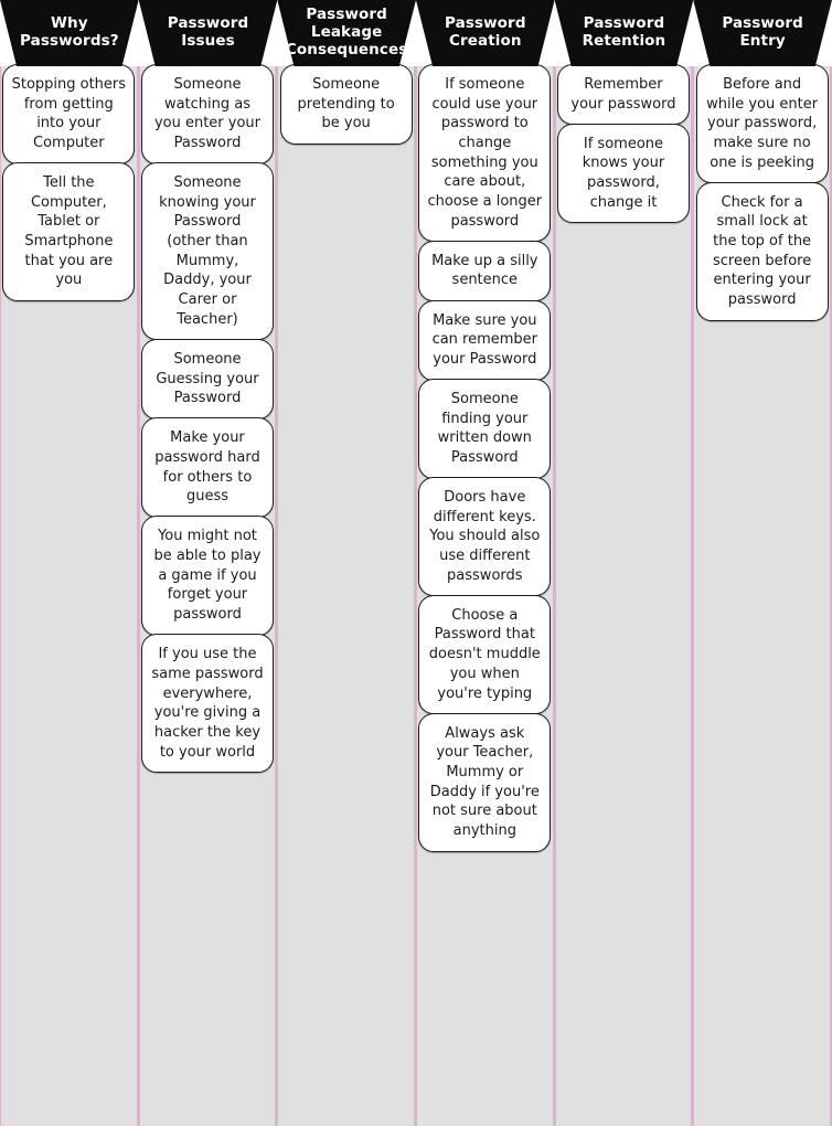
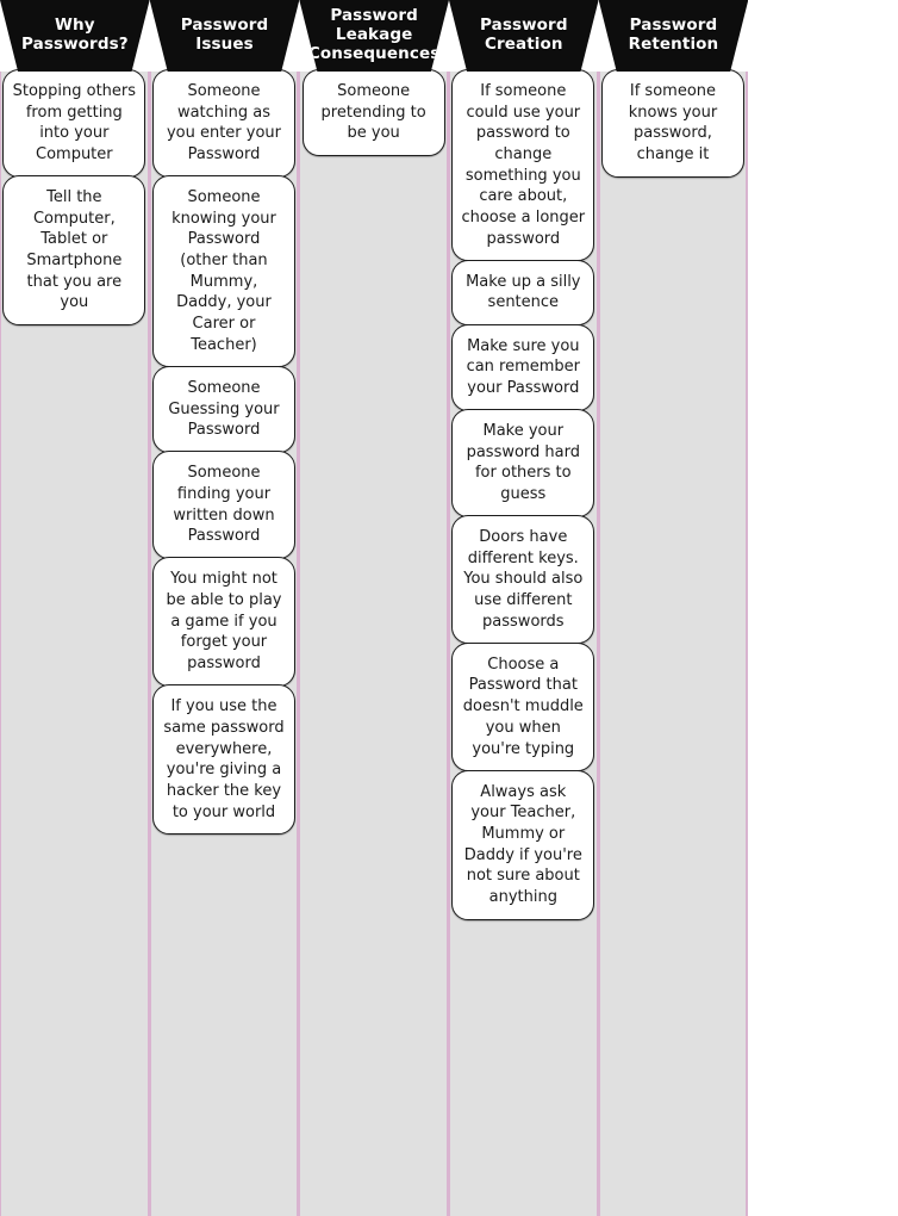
  Why Passwords?
  Stopping others from getting into your Computer
  Tell the Computer, Tablet or Smartphone that you are you
  Password Issues
  Someone watching as you enter your Password
  Someone knowing your Password (other than Mummy, Daddy, your Carer or Teacher)
  Someone Guessing your Password
- Make your password hard for others to guess
+ Someone finding your written down Password
  You might not be able to play a game if you forget your password
  If you use the same password everywhere, you're giving a hacker the key to your world
  Password Leakage Consequences
  Someone pretending to be you
  Password Creation
  If someone could use your password to change something you care about, choose a longer password
  Make up a silly sentence
  Make sure you can remember your Password
- Someone finding your written down Password
+ Make your password hard for others to guess
  Doors have different keys. You should also use different passwords
  Choose a Password that doesn't muddle you when you're typing
  Always ask your Teacher, Mummy or Daddy if you're not sure about anything
  Password Retention
- Remember your password
  If someone knows your password, change it
- Password Entry
- Before and while you enter your password, make sure no one is peeking
- Check for a small lock at the top of the screen before entering your password
